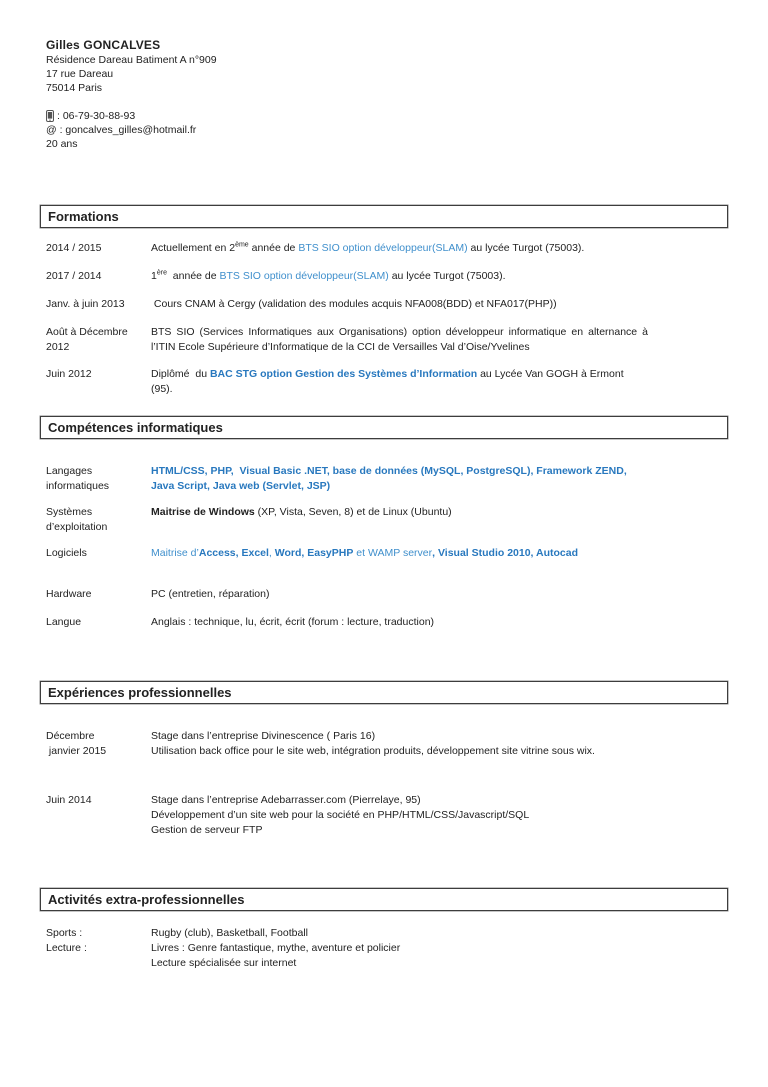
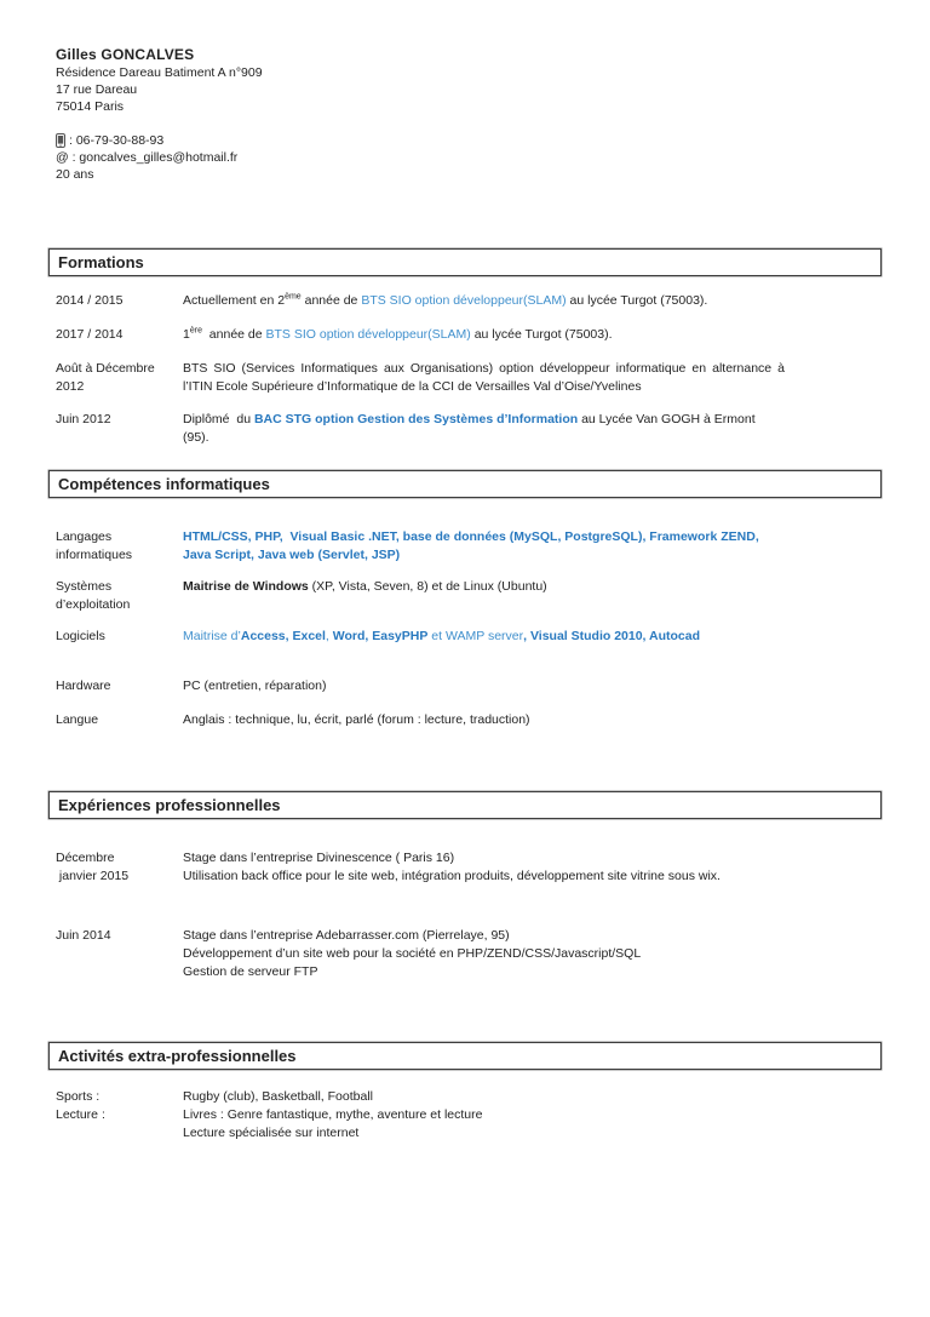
  Gilles GONCALVES
  Résidence Dareau Batiment A n°909
  17 rue Dareau
  75014 Paris
  : 06-79-30-88-93
  @ : goncalves_gilles@hotmail.fr
  20 ans
  Formations
  2014 / 2015
  Actuellement en 2 année de BTS SIO option développeur(SLAM) au lycée Turgot (75003).
  2017 / 2014
  1 année de BTS SIO option développeur(SLAM) au lycée Turgot (75003).
- Janv. à juin 2013
- Cours CNAM à Cergy (validation des modules acquis NFA008(BDD) et NFA017(PHP))
  Août à Décembre 2012
  BTS SIO (Services Informatiques aux Organisations) option développeur informatique en alternance à l’ITIN Ecole Supérieure d’Informatique de la CCI de Versailles Val d’Oise/Yvelines
  Juin 2012
  Diplômé du BAC STG option Gestion des Systèmes d’Information au Lycée Van GOGH à Ermont (95).
  Compétences informatiques
  Langages informatiques
  HTML/CSS, PHP, Visual Basic .NET, base de données (MySQL, PostgreSQL), Framework ZEND, Java Script, Java web (Servlet, JSP)
  Systèmes d’exploitation
  Maitrise de Windows (XP, Vista, Seven, 8) et de Linux (Ubuntu)
  Logiciels
  Maitrise d’Access, Excel, Word, EasyPHP et WAMP server, Visual Studio 2010, Autocad
  Hardware
  PC (entretien, réparation)
  Langue
- Anglais : technique, lu, écrit, écrit (forum : lecture, traduction)
+ Anglais : technique, lu, écrit, parlé (forum : lecture, traduction)
  Expériences professionnelles
  Décembre
  janvier 2015
  Stage dans l’entreprise Divinescence ( Paris 16)
  Utilisation back office pour le site web, intégration produits, développement site vitrine sous wix.
  Juin 2014
  Stage dans l’entreprise Adebarrasser.com (Pierrelaye, 95)
- Développement d’un site web pour la société en PHP/HTML/CSS/Javascript/SQL
+ Développement d’un site web pour la société en PHP/ZEND/CSS/Javascript/SQL
  Gestion de serveur FTP
  Activités extra-professionnelles
  Sports :
  Rugby (club), Basketball, Football
  Lecture :
- Livres : Genre fantastique, mythe, aventure et policier
+ Livres : Genre fantastique, mythe, aventure et lecture
  Lecture spécialisée sur internet
